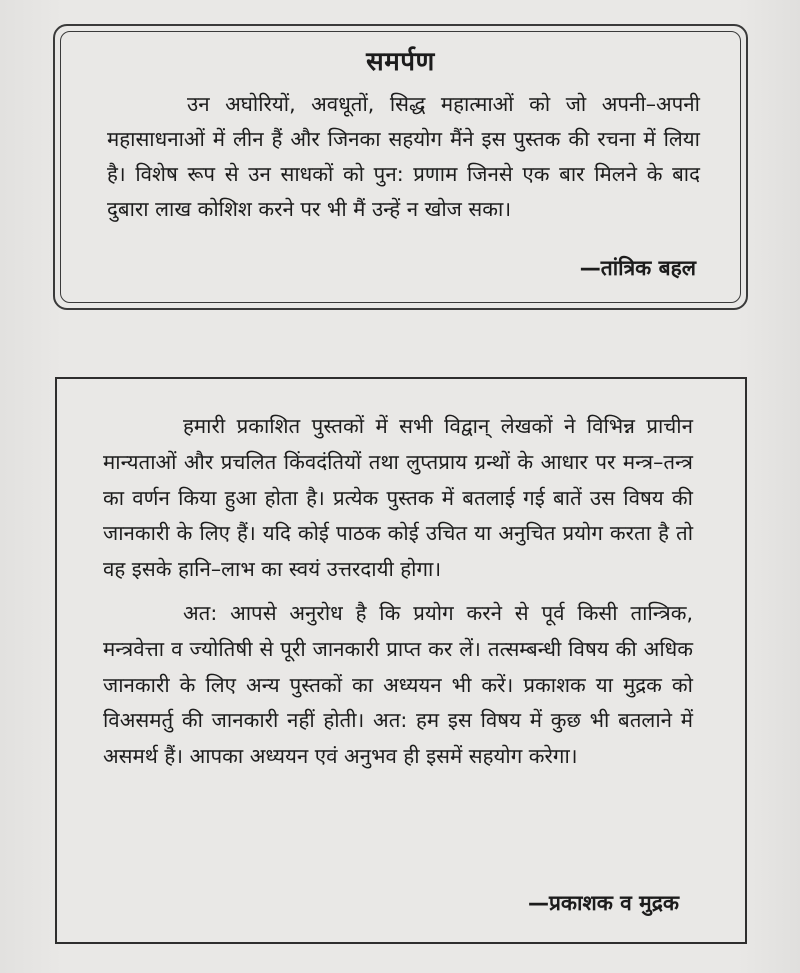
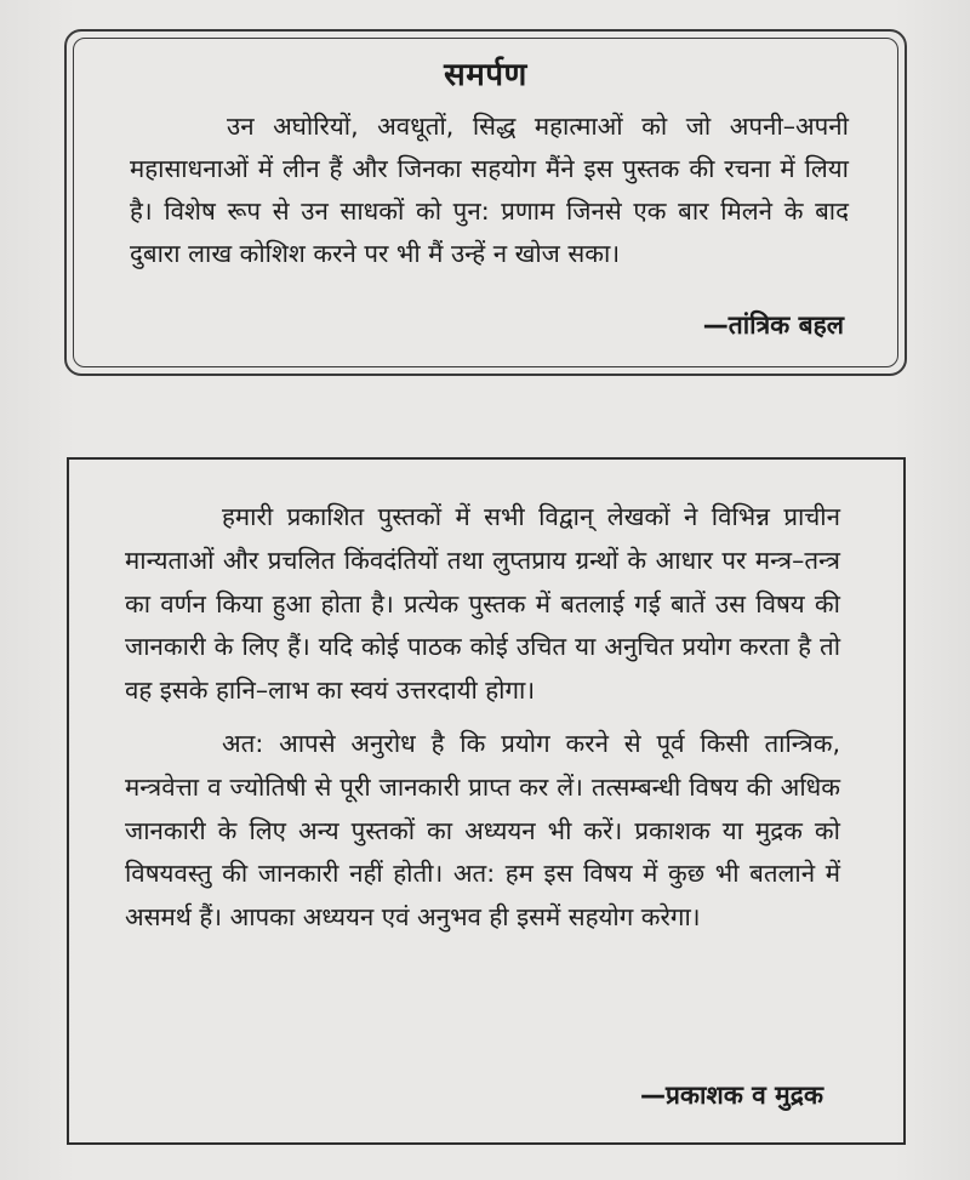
  समर्पण
  उन अघोरियों, अवधूतों, सिद्ध महात्माओं को जो अपनी–अपनी महासाधनाओं में लीन हैं और जिनका सहयोग मैंने इस पुस्तक की रचना में लिया है। विशेष रूप से उन साधकों को पुन: प्रणाम जिनसे एक बार मिलने के बाद दुबारा लाख कोशिश करने पर भी मैं उन्हें न खोज सका।
  —तांत्रिक बहल
  हमारी प्रकाशित पुस्तकों में सभी विद्वान् लेखकों ने विभिन्न प्राचीन मान्यताओं और प्रचलित किंवदंतियों तथा लुप्तप्राय ग्रन्थों के आधार पर मन्त्र–तन्त्र का वर्णन किया हुआ होता है। प्रत्येक पुस्तक में बतलाई गई बातें उस विषय की जानकारी के लिए हैं। यदि कोई पाठक कोई उचित या अनुचित प्रयोग करता है तो वह इसके हानि–लाभ का स्वयं उत्तरदायी होगा।
- अत: आपसे अनुरोध है कि प्रयोग करने से पूर्व किसी तान्त्रिक, मन्त्रवेत्ता व ज्योतिषी से पूरी जानकारी प्राप्त कर लें। तत्सम्बन्धी विषय की अधिक जानकारी के लिए अन्य पुस्तकों का अध्ययन भी करें। प्रकाशक या मुद्रक को विअसमर्तु की जानकारी नहीं होती। अत: हम इस विषय में कुछ भी बतलाने में असमर्थ हैं। आपका अध्ययन एवं अनुभव ही इसमें सहयोग करेगा।
+ अत: आपसे अनुरोध है कि प्रयोग करने से पूर्व किसी तान्त्रिक, मन्त्रवेत्ता व ज्योतिषी से पूरी जानकारी प्राप्त कर लें। तत्सम्बन्धी विषय की अधिक जानकारी के लिए अन्य पुस्तकों का अध्ययन भी करें। प्रकाशक या मुद्रक को विषयवस्तु की जानकारी नहीं होती। अत: हम इस विषय में कुछ भी बतलाने में असमर्थ हैं। आपका अध्ययन एवं अनुभव ही इसमें सहयोग करेगा।
  —प्रकाशक व मुद्रक
